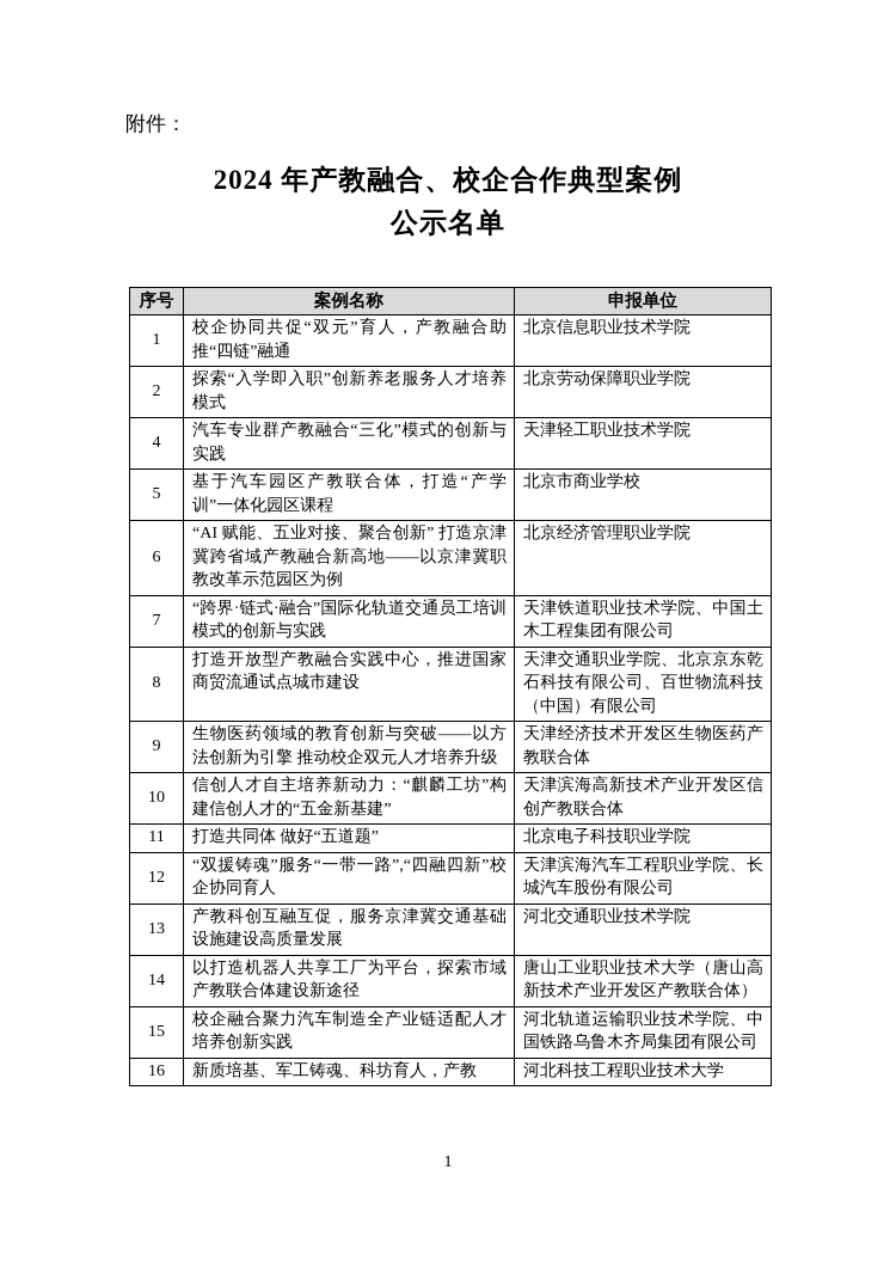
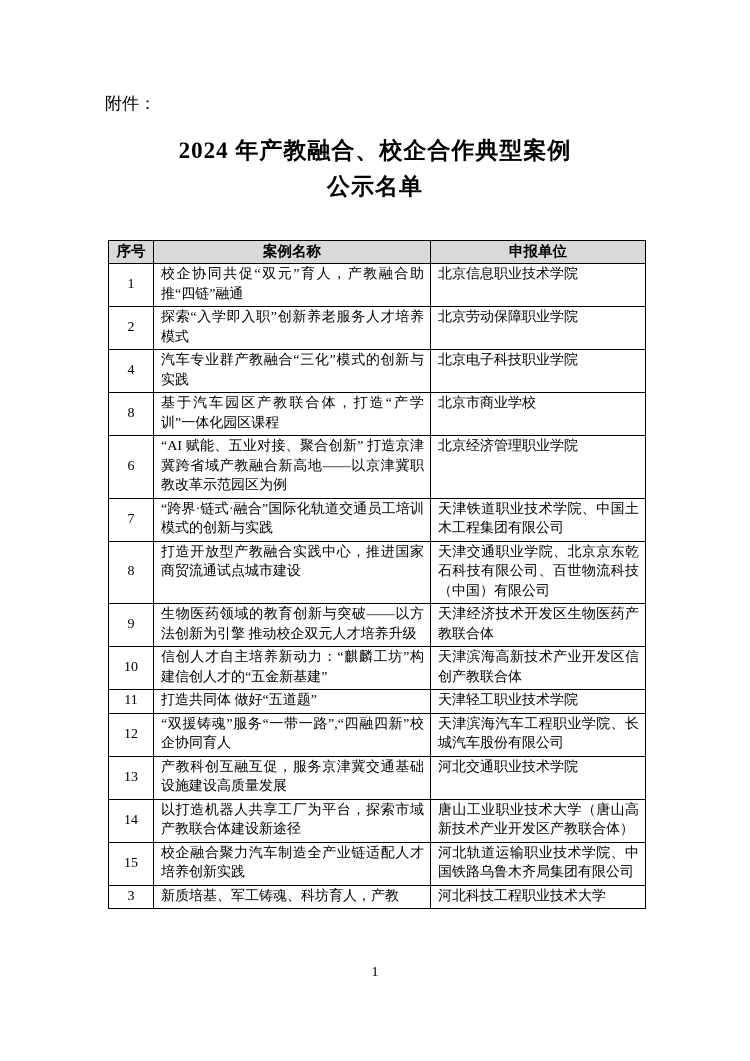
  附件：
  2024 年产教融合、校企合作典型案例
  公示名单
  序号	案例名称	申报单位
  1	校企协同共促“双元”育人，产教融合助推“四链”融通	北京信息职业技术学院
  2	探索“入学即入职”创新养老服务人才培养模式	北京劳动保障职业学院
- 4	汽车专业群产教融合“三化”模式的创新与实践	天津轻工职业技术学院
+ 4	汽车专业群产教融合“三化”模式的创新与实践	北京电子科技职业学院
- 5	基于汽车园区产教联合体，打造“产学训”一体化园区课程	北京市商业学校
+ 8	基于汽车园区产教联合体，打造“产学训”一体化园区课程	北京市商业学校
  6	“AI 赋能、五业对接、聚合创新” 打造京津冀跨省域产教融合新高地——以京津冀职教改革示范园区为例	北京经济管理职业学院
  7	“跨界·链式·融合”国际化轨道交通员工培训模式的创新与实践	天津铁道职业技术学院、中国土木工程集团有限公司
  8	打造开放型产教融合实践中心，推进国家商贸流通试点城市建设	天津交通职业学院、北京京东乾石科技有限公司、百世物流科技（中国）有限公司
  9	生物医药领域的教育创新与突破——以方法创新为引擎 推动校企双元人才培养升级	天津经济技术开发区生物医药产教联合体
  10	信创人才自主培养新动力：“麒麟工坊”构建信创人才的“五金新基建”	天津滨海高新技术产业开发区信创产教联合体
- 11	打造共同体 做好“五道题”	北京电子科技职业学院
+ 11	打造共同体 做好“五道题”	天津轻工职业技术学院
  12	“双援铸魂”服务“一带一路”,“四融四新”校企协同育人	天津滨海汽车工程职业学院、长城汽车股份有限公司
  13	产教科创互融互促，服务京津冀交通基础设施建设高质量发展	河北交通职业技术学院
  14	以打造机器人共享工厂为平台，探索市域产教联合体建设新途径	唐山工业职业技术大学（唐山高新技术产业开发区产教联合体）
  15	校企融合聚力汽车制造全产业链适配人才培养创新实践	河北轨道运输职业技术学院、中国铁路乌鲁木齐局集团有限公司
- 16	新质培基、军工铸魂、科坊育人，产教	河北科技工程职业技术大学
+ 3	新质培基、军工铸魂、科坊育人，产教	河北科技工程职业技术大学
  1
